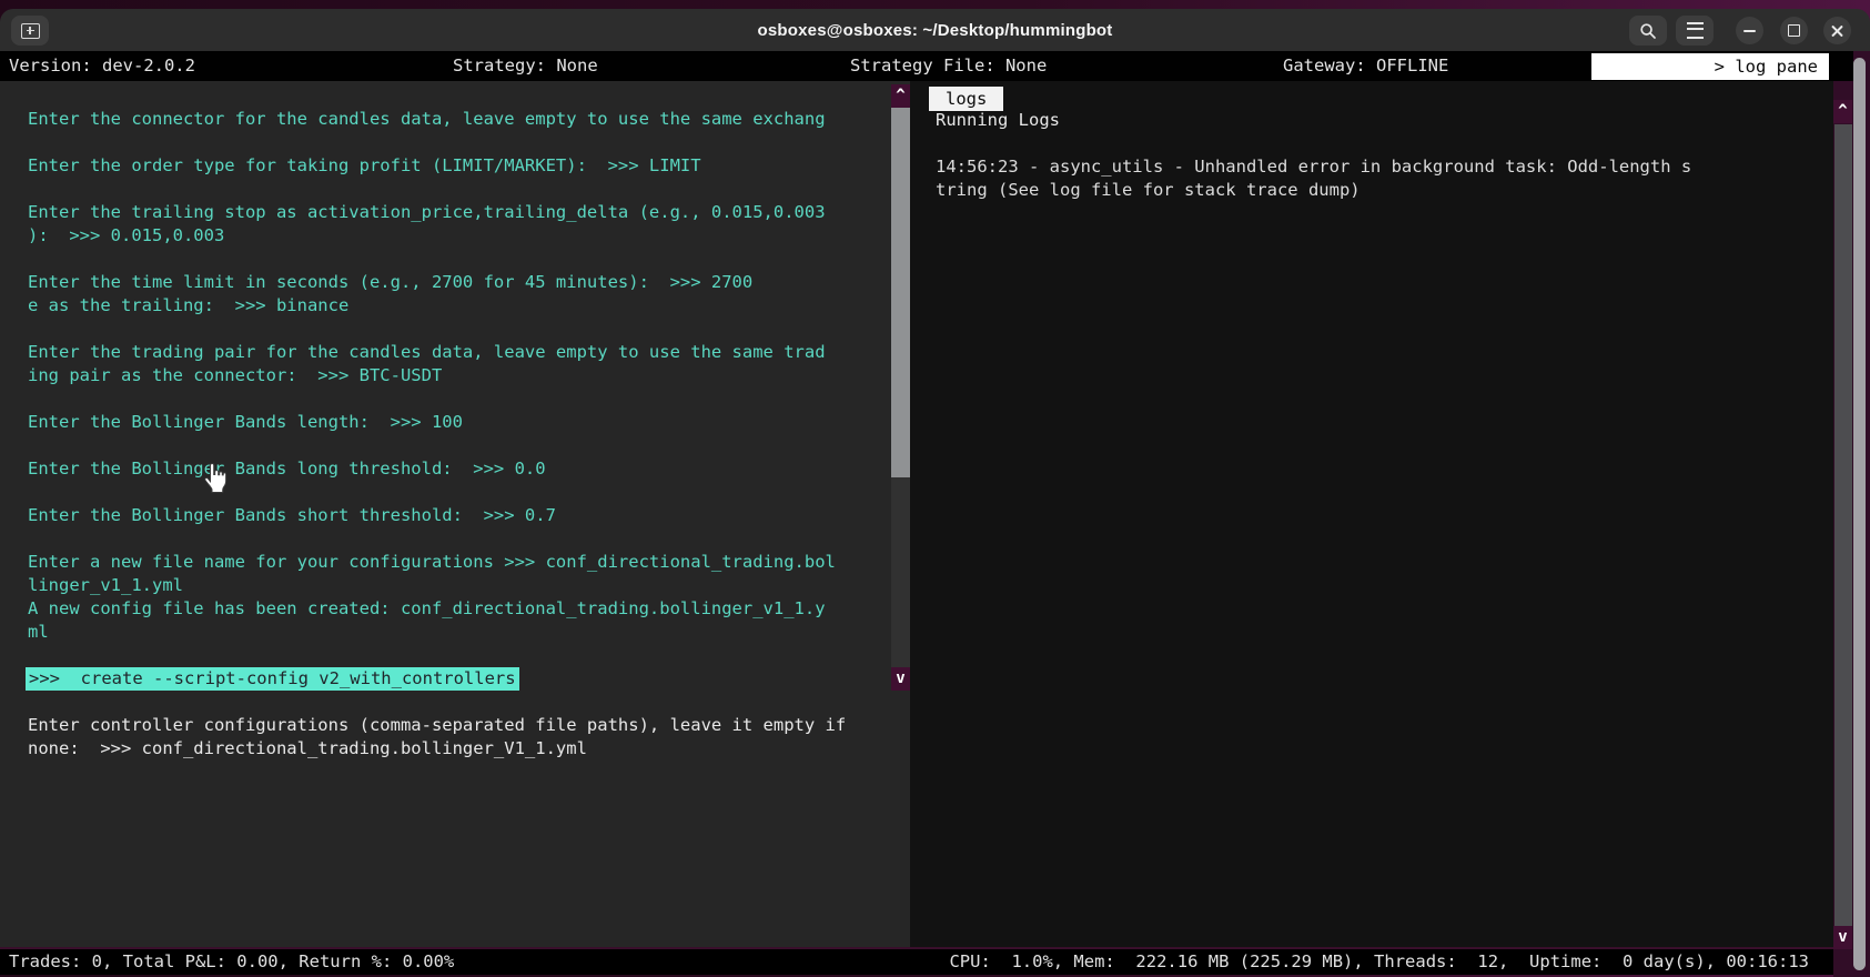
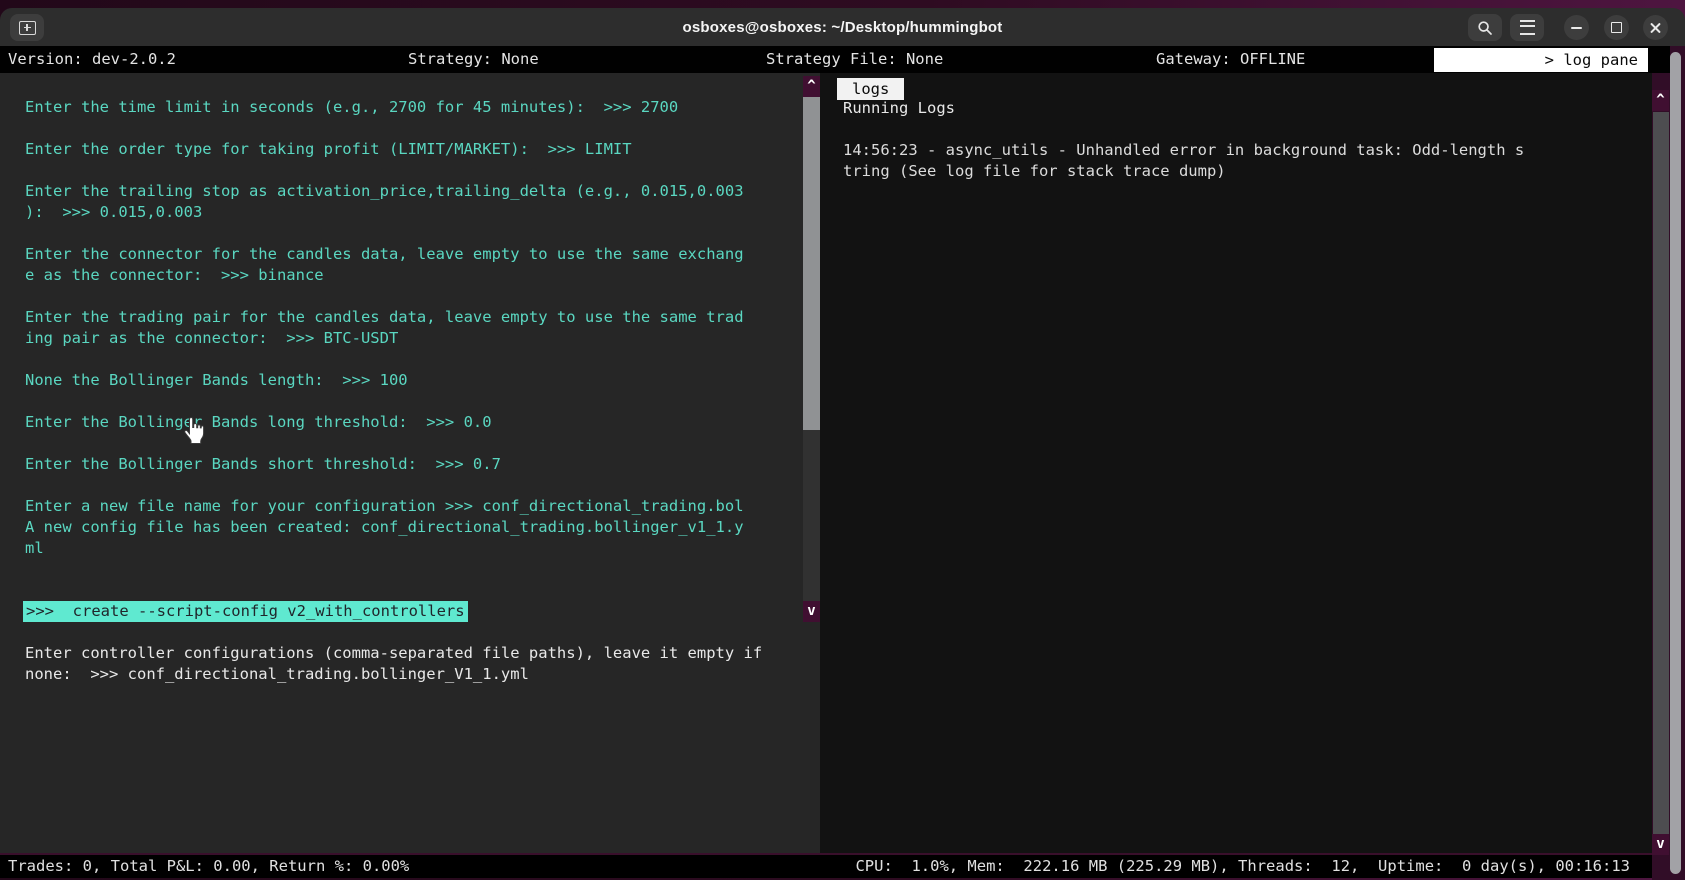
  osboxes@osboxes: ~/Desktop/hummingbot
  Version: dev-2.0.2
  Strategy: None
  Strategy File: None
  Gateway: OFFLINE
  > log pane
- Enter the connector for the candles data, leave empty to use the same exchang
+ Enter the time limit in seconds (e.g., 2700 for 45 minutes): >>> 2700
  Enter the order type for taking profit (LIMIT/MARKET): >>> LIMIT
  Enter the trailing stop as activation_price,trailing_delta (e.g., 0.015,0.003
  ): >>> 0.015,0.003
- Enter the time limit in seconds (e.g., 2700 for 45 minutes): >>> 2700
+ Enter the connector for the candles data, leave empty to use the same exchang
- e as the trailing: >>> binance
+ e as the connector: >>> binance
  Enter the trading pair for the candles data, leave empty to use the same trad
  ing pair as the connector: >>> BTC-USDT
- Enter the Bollinger Bands length: >>> 100
+ None the Bollinger Bands length: >>> 100
  Enter the Bollinger Bands long threshold: >>> 0.0
  Enter the Bollinger Bands short threshold: >>> 0.7
- Enter a new file name for your configurations >>> conf_directional_trading.bol
+ Enter a new file name for your configuration >>> conf_directional_trading.bol
- linger_v1_1.yml
  A new config file has been created: conf_directional_trading.bollinger_v1_1.y
  ml
  >>> create --script-config v2_with_controllers
  Enter controller configurations (comma-separated file paths), leave it empty if
  none: >>> conf_directional_trading.bollinger_V1_1.yml
  ^
  v
  logs
  Running Logs
  14:56:23 - async_utils - Unhandled error in background task: Odd-length s
  tring (See log file for stack trace dump)
  ^
  v
  Trades: 0, Total P&L: 0.00, Return %: 0.00%
  CPU: 1.0%, Mem: 222.16 MB (225.29 MB), Threads: 12, Uptime: 0 day(s), 00:16:13
